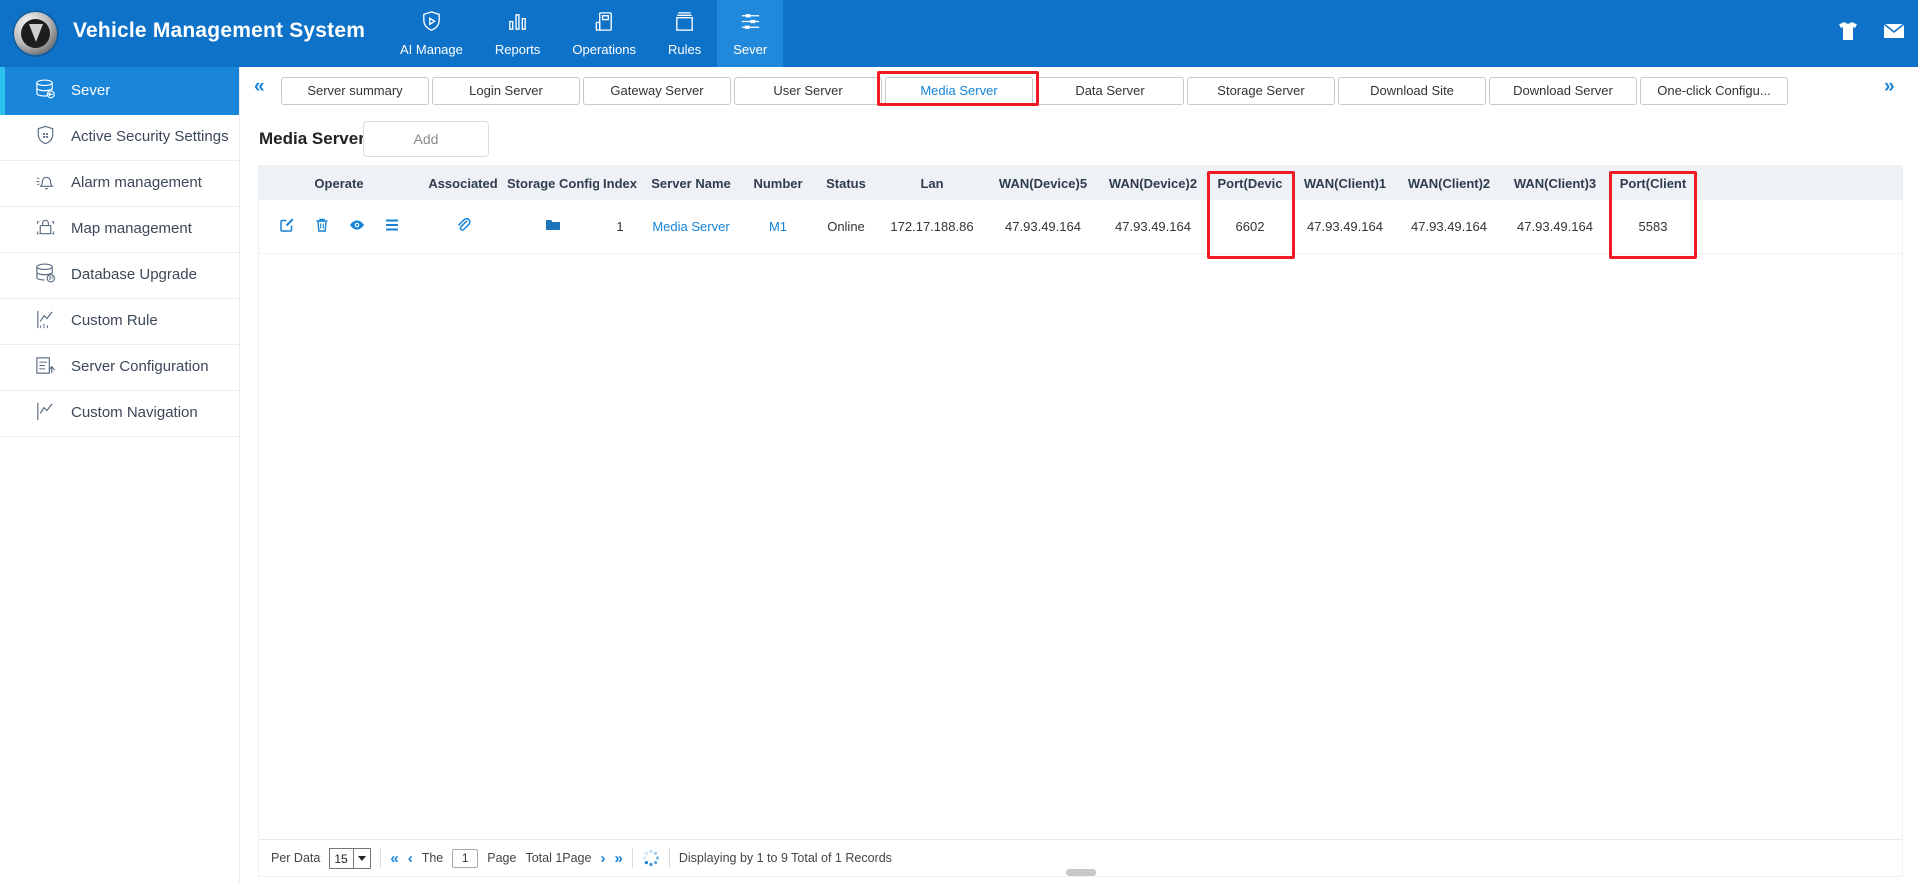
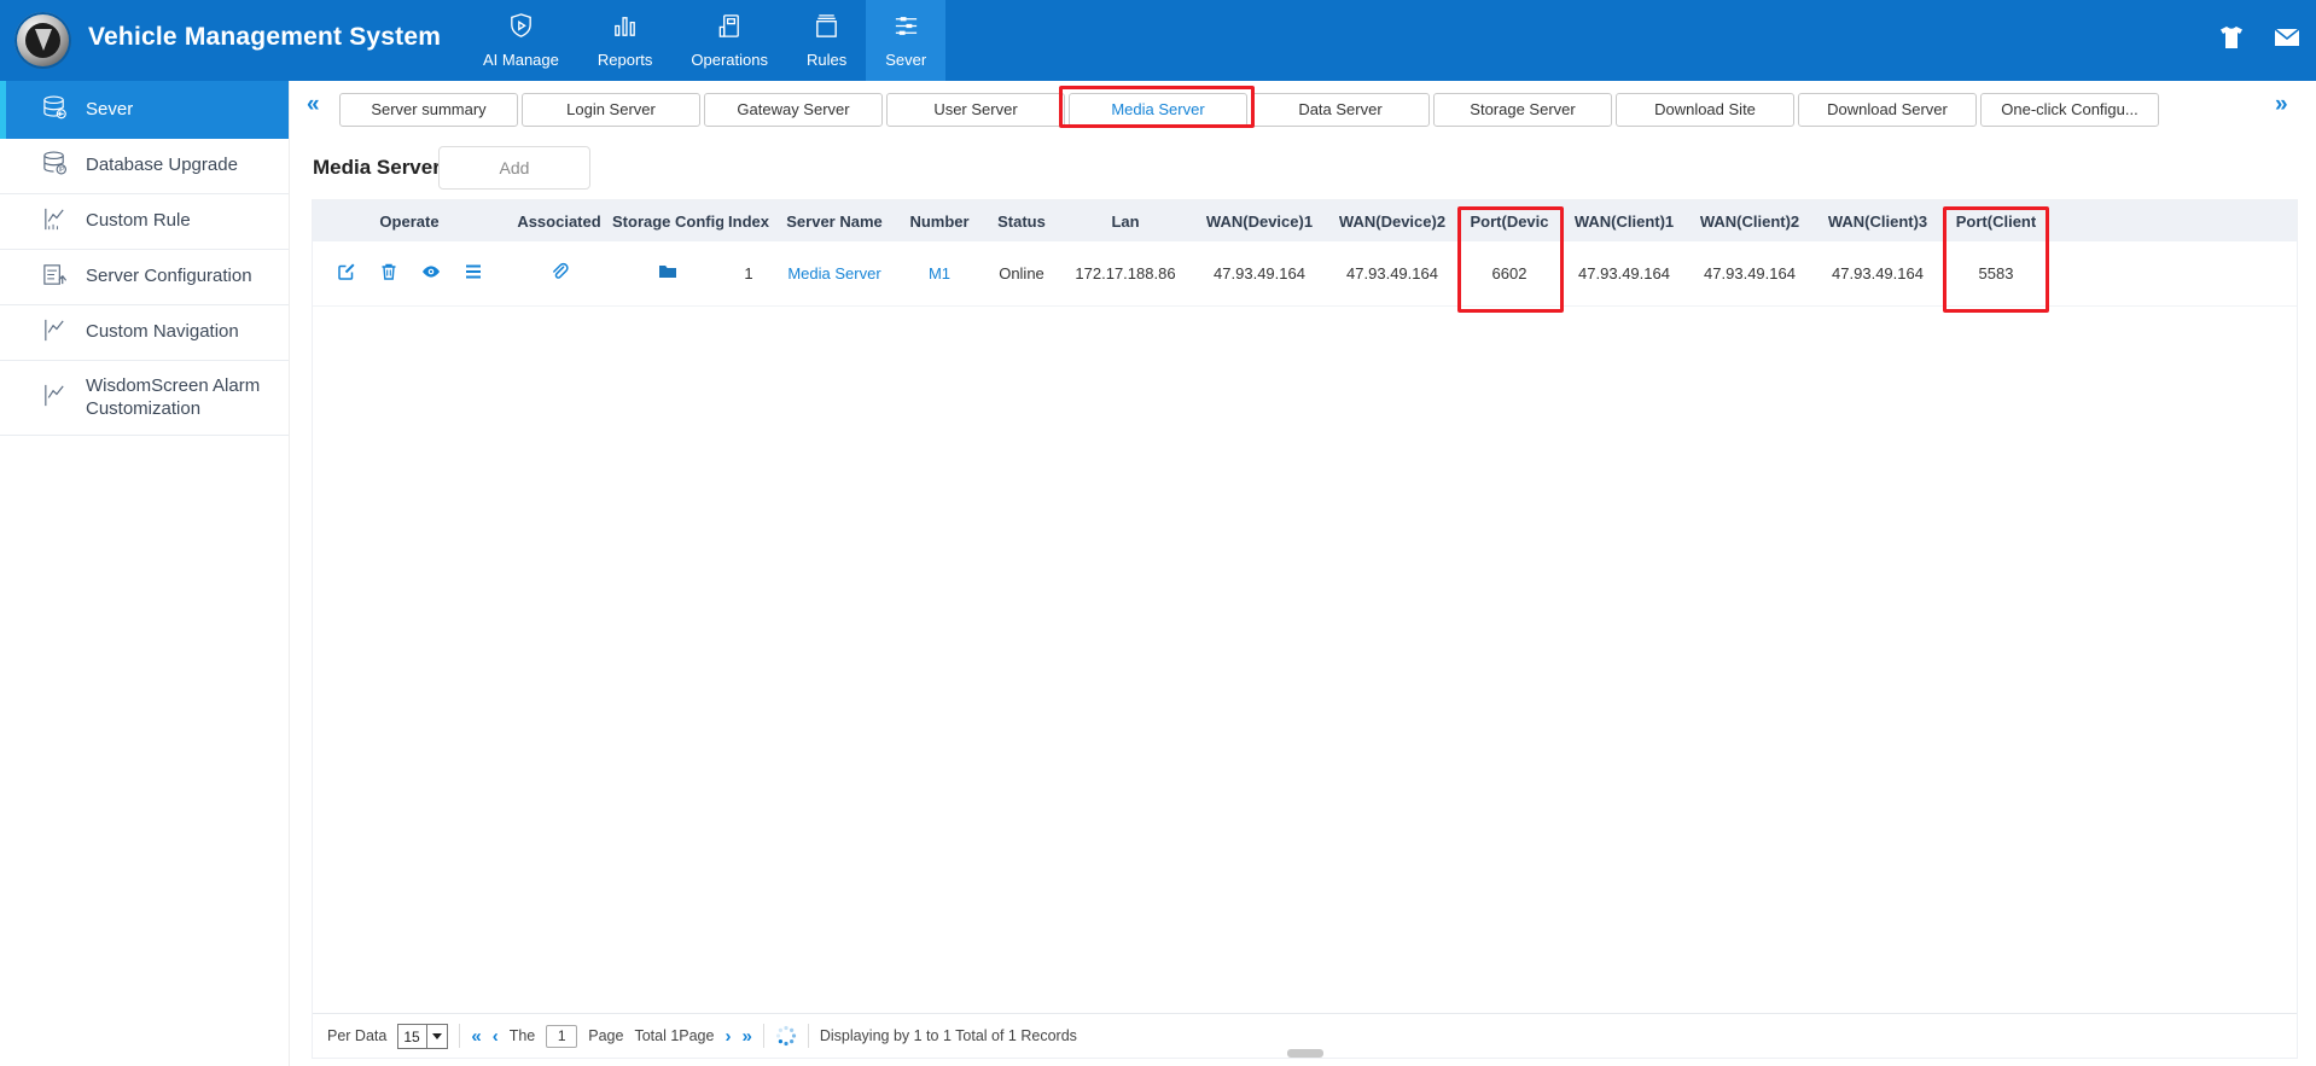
  Vehicle Management System
  AI Manage
  Reports
  Operations
  Rules
  Sever
  Sever
- Active Security Settings
- Alarm management
- Map management
  Database Upgrade
  Custom Rule
  Server Configuration
  Custom Navigation
+ WisdomScreen Alarm Customization
  «
  Server summary
  Login Server
  Gateway Server
  User Server
  Media Server
  Data Server
  Storage Server
  Download Site
  Download Server
  One-click Configu...
  »
  Media Server
  Add
  Operate
  Associated
  Storage Config
  Index
  Server Name
  Number
  Status
  Lan
- WAN(Device)5
+ WAN(Device)1
  WAN(Device)2
  Port(Devic
  WAN(Client)1
  WAN(Client)2
  WAN(Client)3
  Port(Client
  1
  Media Server
  M1
  Online
  172.17.188.86
  47.93.49.164
  47.93.49.164
  6602
  47.93.49.164
  47.93.49.164
  47.93.49.164
  5583
  Per Data
  15
  «
  ‹
  The
  1
  Page
  Total 1Page
  ›
  »
- Displaying by 1 to 9 Total of 1 Records
+ Displaying by 1 to 1 Total of 1 Records
